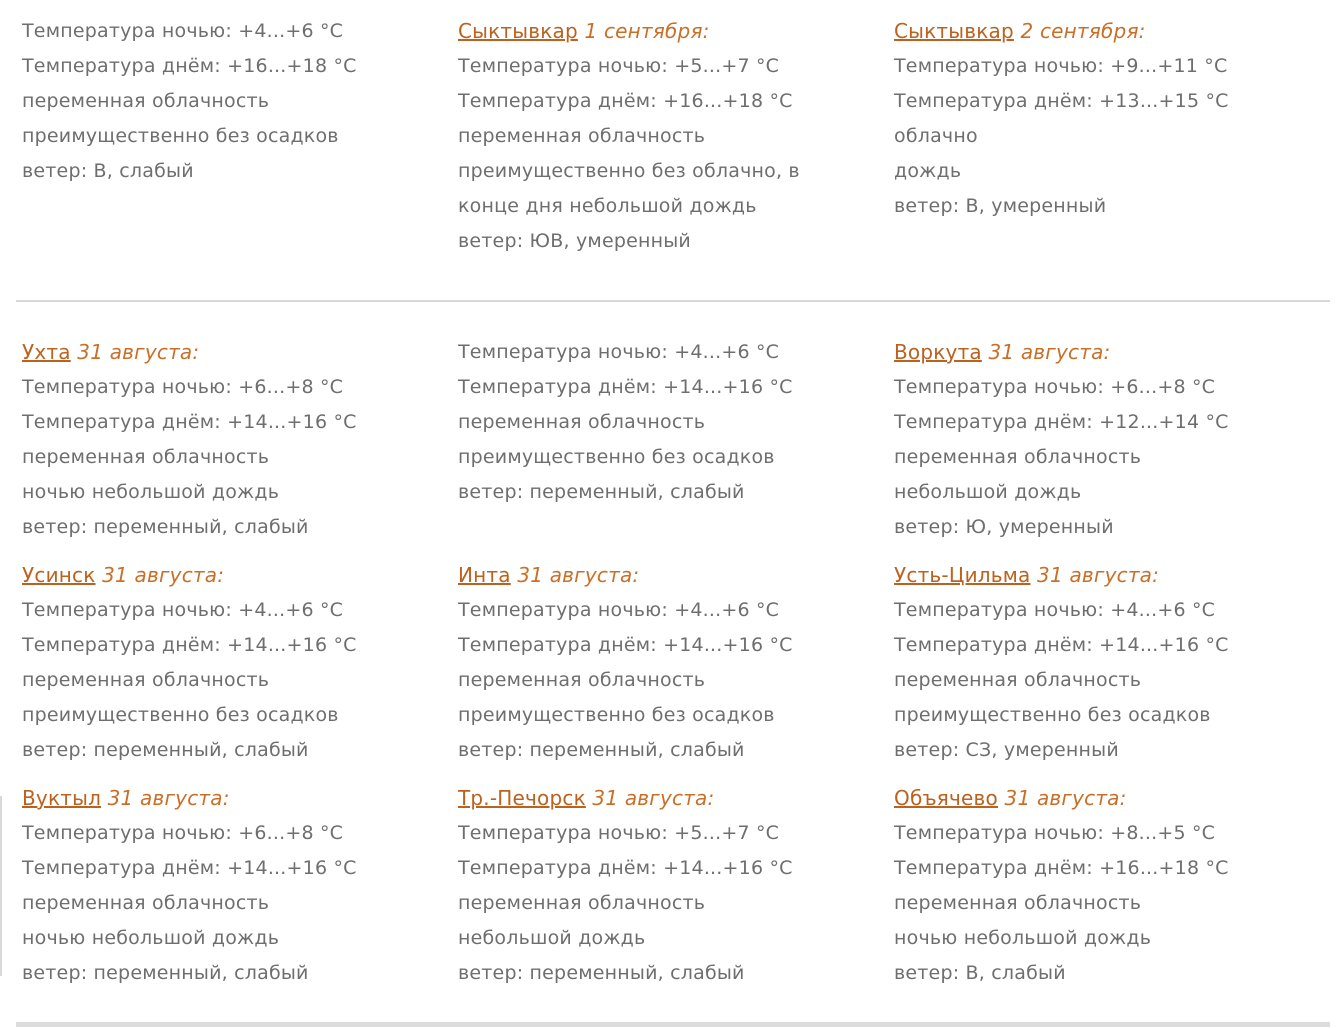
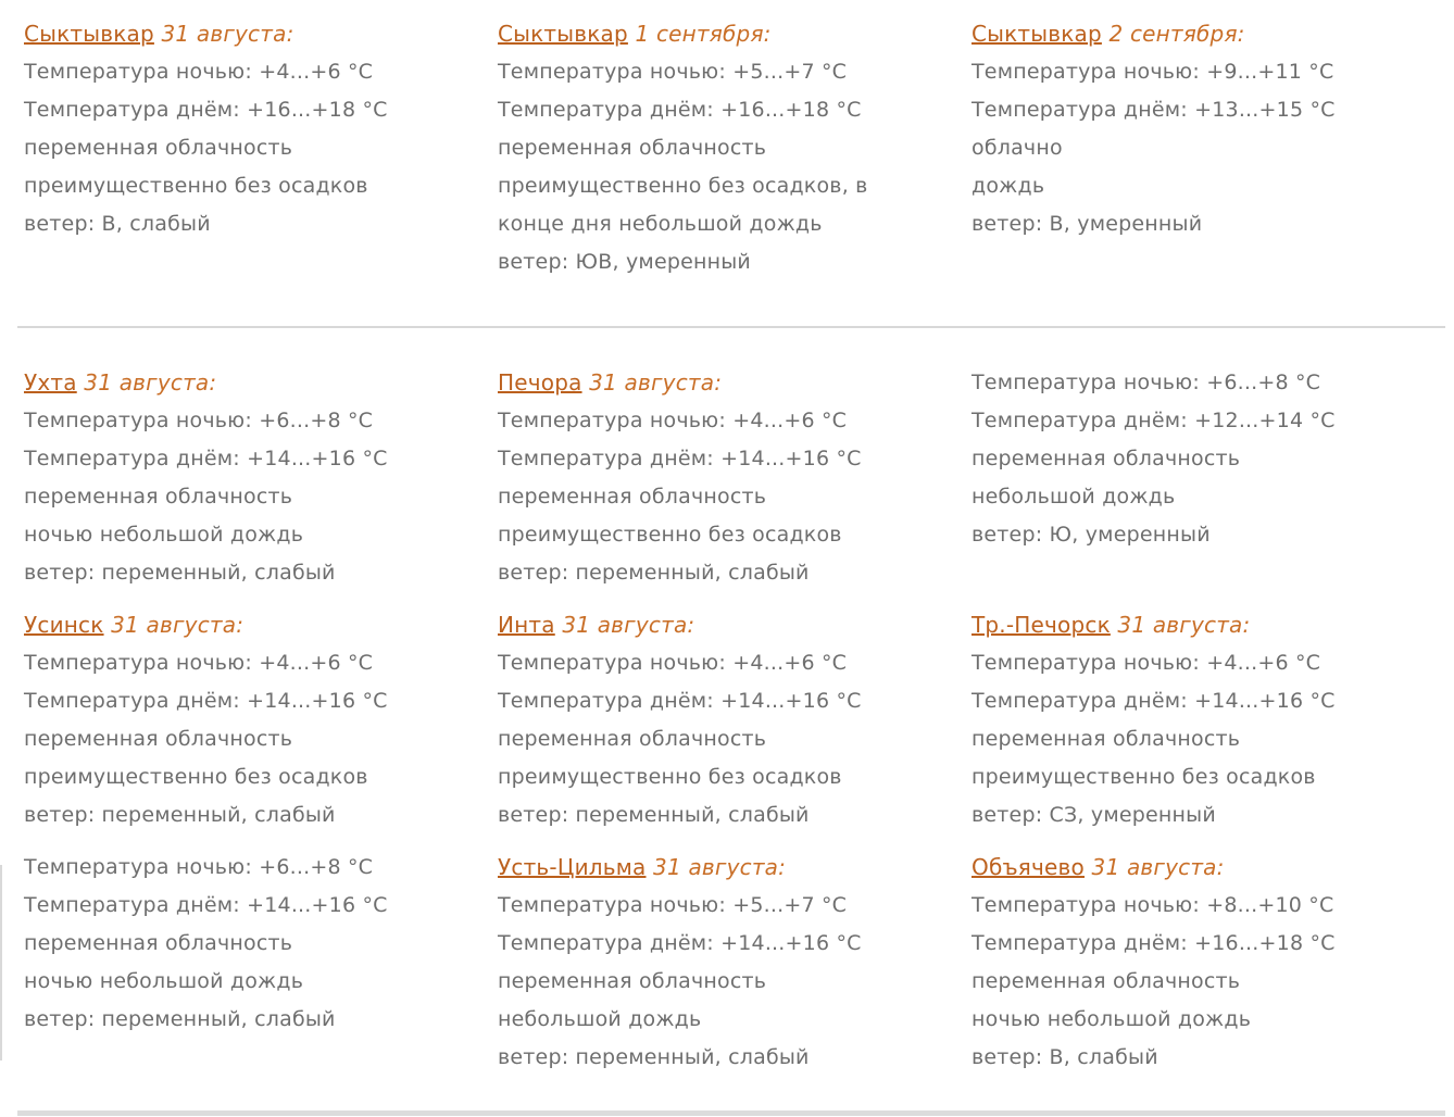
+ Сыктывкар 31 августа:
  Температура ночью: +4...+6 °C
  Температура днём: +16...+18 °C
  переменная облачность
  преимущественно без осадков
  ветер: В, слабый
  Сыктывкар 1 сентября:
  Температура ночью: +5...+7 °C
  Температура днём: +16...+18 °C
  переменная облачность
- преимущественно без облачно, в конце дня небольшой дождь
+ преимущественно без осадков, в конце дня небольшой дождь
  ветер: ЮВ, умеренный
  Сыктывкар 2 сентября:
  Температура ночью: +9...+11 °C
  Температура днём: +13...+15 °C
  облачно
  дождь
  ветер: В, умеренный
  Ухта 31 августа:
  Температура ночью: +6...+8 °C
  Температура днём: +14...+16 °C
  переменная облачность
  ночью небольшой дождь
  ветер: переменный, слабый
+ Печора 31 августа:
  Температура ночью: +4...+6 °C
  Температура днём: +14...+16 °C
  переменная облачность
  преимущественно без осадков
  ветер: переменный, слабый
- Воркута 31 августа:
  Температура ночью: +6...+8 °C
  Температура днём: +12...+14 °C
  переменная облачность
  небольшой дождь
  ветер: Ю, умеренный
  Усинск 31 августа:
  Температура ночью: +4...+6 °C
  Температура днём: +14...+16 °C
  переменная облачность
  преимущественно без осадков
  ветер: переменный, слабый
  Инта 31 августа:
  Температура ночью: +4...+6 °C
  Температура днём: +14...+16 °C
  переменная облачность
  преимущественно без осадков
  ветер: переменный, слабый
- Усть-Цильма 31 августа:
+ Тр.-Печорск 31 августа:
  Температура ночью: +4...+6 °C
  Температура днём: +14...+16 °C
  переменная облачность
  преимущественно без осадков
  ветер: СЗ, умеренный
- Вуктыл 31 августа:
  Температура ночью: +6...+8 °C
  Температура днём: +14...+16 °C
  переменная облачность
  ночью небольшой дождь
  ветер: переменный, слабый
- Тр.-Печорск 31 августа:
+ Усть-Цильма 31 августа:
  Температура ночью: +5...+7 °C
  Температура днём: +14...+16 °C
  переменная облачность
  небольшой дождь
  ветер: переменный, слабый
  Объячево 31 августа:
- Температура ночью: +8...+5 °C
+ Температура ночью: +8...+10 °C
  Температура днём: +16...+18 °C
  переменная облачность
  ночью небольшой дождь
  ветер: В, слабый
